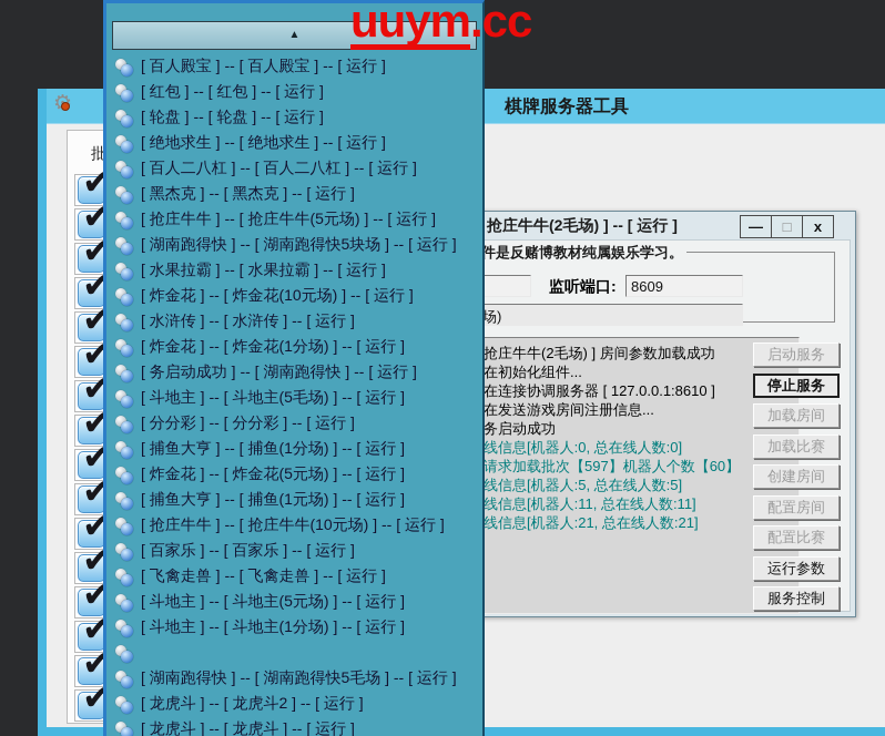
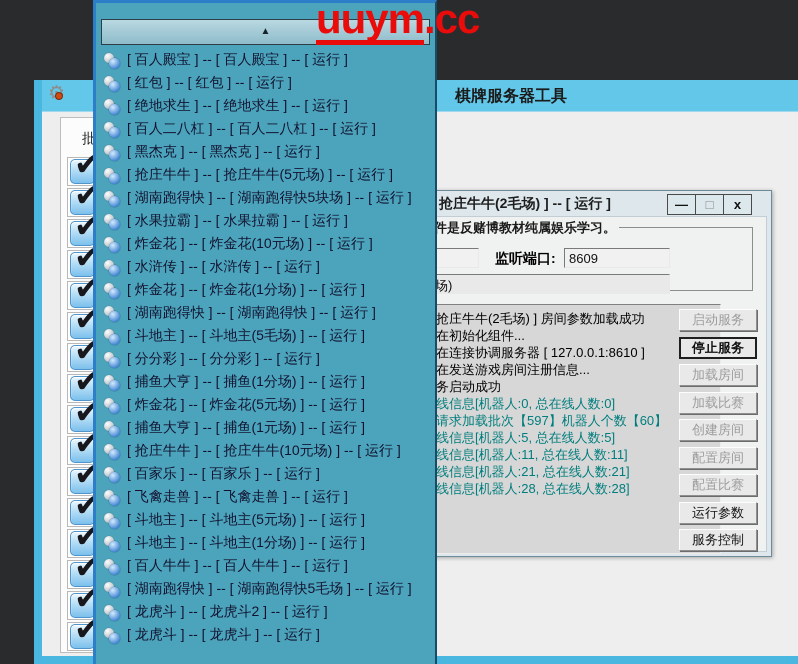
  ⚙
  棋牌服务器工具
  ✔
  ✔
  ✔
  ✔
  ✔
  ✔
  ✔
  ✔
  ✔
  ✔
  ✔
  ✔
  ✔
  ✔
  ✔
  ✔
  抢庄牛牛(2毛场) ] -- [ 运行 ]
  —
  □
  x
  件是反赌博教材纯属娱乐学习。
  监听端口:
  8609
  场)
  抢庄牛牛(2毛场) ] 房间参数加载成功
  在初始化组件...
  在连接协调服务器 [ 127.0.0.1:8610 ]
  在发送游戏房间注册信息...
  务启动成功
  线信息[机器人:0, 总在线人数:0]
  请求加载批次【597】机器人个数【60】
  线信息[机器人:5, 总在线人数:5]
  线信息[机器人:11, 总在线人数:11]
  线信息[机器人:21, 总在线人数:21]
+ 线信息[机器人:28, 总在线人数:28]
  启动服务
  停止服务
  加载房间
  加载比赛
  创建房间
  配置房间
  配置比赛
  运行参数
  服务控制
  ▲
  [ 百人殿宝 ] -- [ 百人殿宝 ] -- [ 运行 ]
  [ 红包 ] -- [ 红包 ] -- [ 运行 ]
- [ 轮盘 ] -- [ 轮盘 ] -- [ 运行 ]
  [ 绝地求生 ] -- [ 绝地求生 ] -- [ 运行 ]
  [ 百人二八杠 ] -- [ 百人二八杠 ] -- [ 运行 ]
  [ 黑杰克 ] -- [ 黑杰克 ] -- [ 运行 ]
  [ 抢庄牛牛 ] -- [ 抢庄牛牛(5元场) ] -- [ 运行 ]
  [ 湖南跑得快 ] -- [ 湖南跑得快5块场 ] -- [ 运行 ]
  [ 水果拉霸 ] -- [ 水果拉霸 ] -- [ 运行 ]
  [ 炸金花 ] -- [ 炸金花(10元场) ] -- [ 运行 ]
  [ 水浒传 ] -- [ 水浒传 ] -- [ 运行 ]
  [ 炸金花 ] -- [ 炸金花(1分场) ] -- [ 运行 ]
- [ 务启动成功 ] -- [ 湖南跑得快 ] -- [ 运行 ]
+ [ 湖南跑得快 ] -- [ 湖南跑得快 ] -- [ 运行 ]
  [ 斗地主 ] -- [ 斗地主(5毛场) ] -- [ 运行 ]
  [ 分分彩 ] -- [ 分分彩 ] -- [ 运行 ]
  [ 捕鱼大亨 ] -- [ 捕鱼(1分场) ] -- [ 运行 ]
  [ 炸金花 ] -- [ 炸金花(5元场) ] -- [ 运行 ]
  [ 捕鱼大亨 ] -- [ 捕鱼(1元场) ] -- [ 运行 ]
  [ 抢庄牛牛 ] -- [ 抢庄牛牛(10元场) ] -- [ 运行 ]
  [ 百家乐 ] -- [ 百家乐 ] -- [ 运行 ]
  [ 飞禽走兽 ] -- [ 飞禽走兽 ] -- [ 运行 ]
  [ 斗地主 ] -- [ 斗地主(5元场) ] -- [ 运行 ]
  [ 斗地主 ] -- [ 斗地主(1分场) ] -- [ 运行 ]
+ [ 百人牛牛 ] -- [ 百人牛牛 ] -- [ 运行 ]
  [ 湖南跑得快 ] -- [ 湖南跑得快5毛场 ] -- [ 运行 ]
  [ 龙虎斗 ] -- [ 龙虎斗2 ] -- [ 运行 ]
  [ 龙虎斗 ] -- [ 龙虎斗 ] -- [ 运行 ]
  uuym.cc
